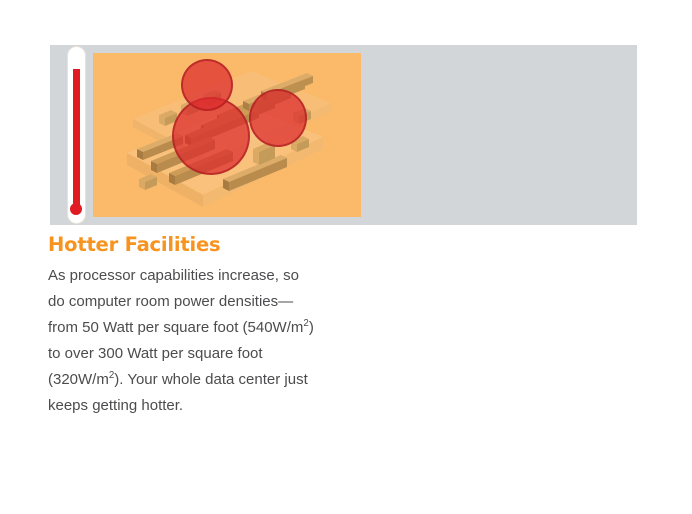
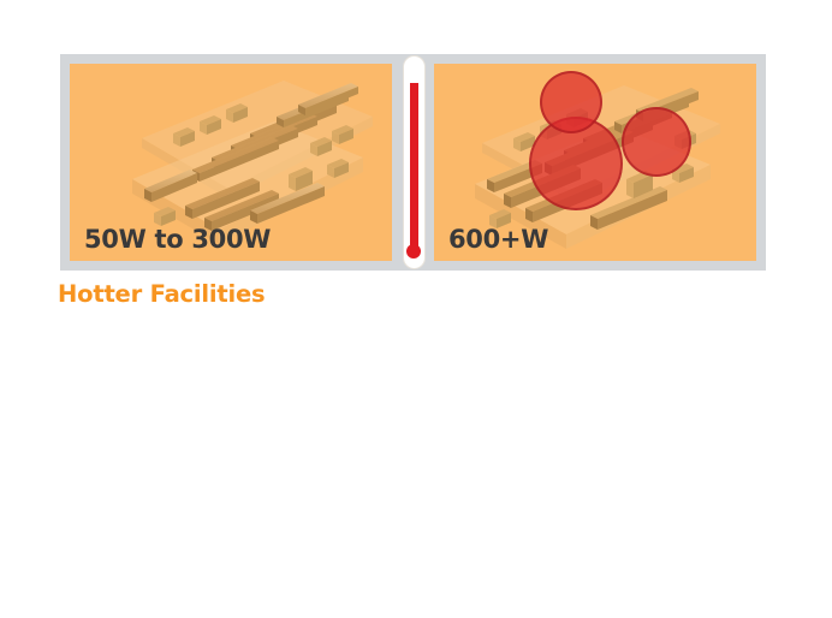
+ 50W to 300W
+ 600+W
  Hotter Facilities
- As processor capabilities increase, so do computer room power densities—from 50 Watt per square foot (540W/m2) to over 300 Watt per square foot (320W/m2). Your whole data center just keeps getting hotter.
